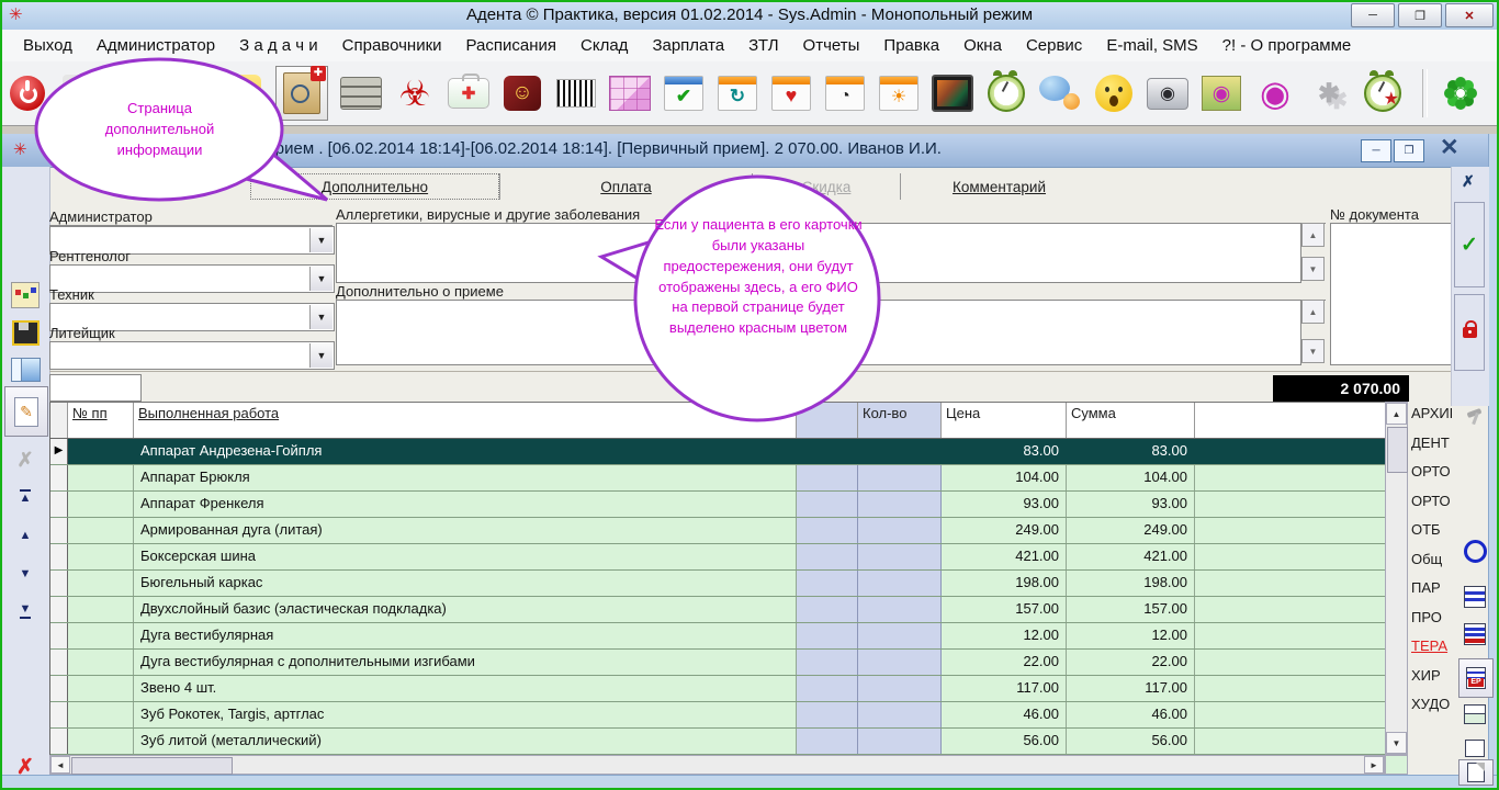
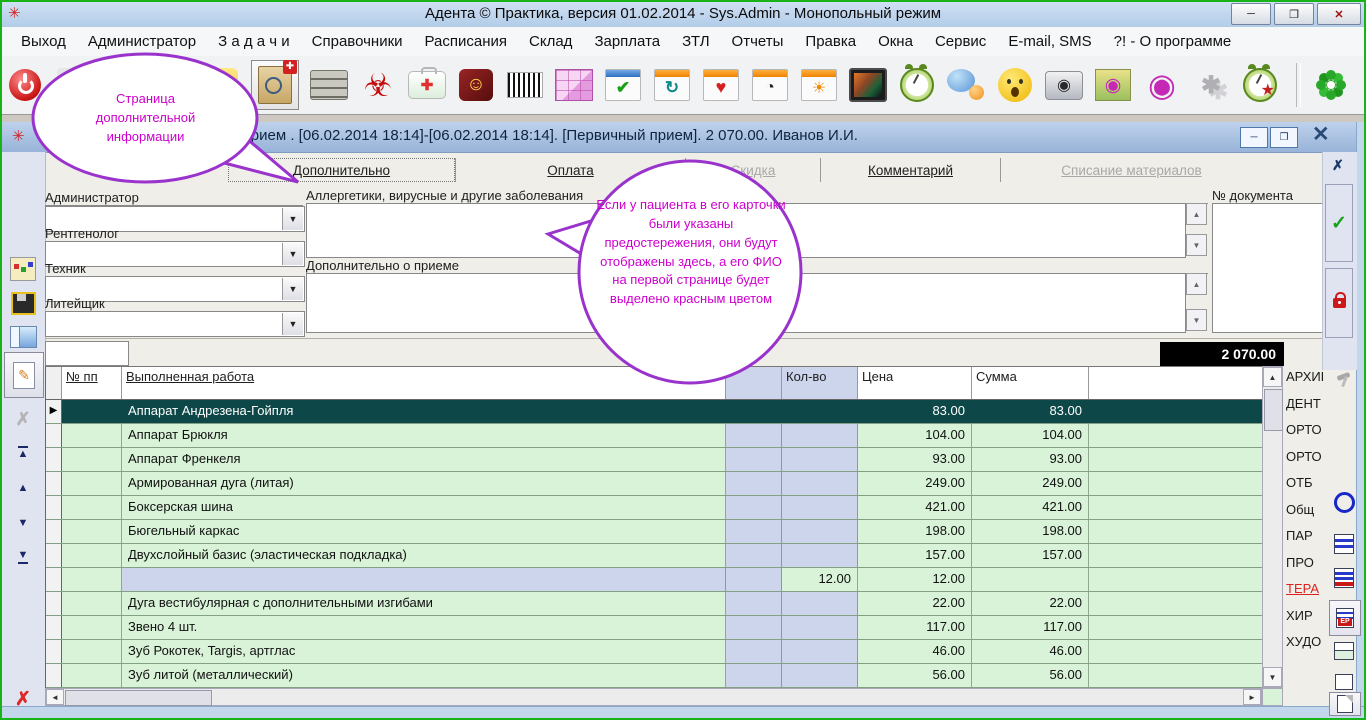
  ✳
  Адента © Практика, версия 01.02.2014 - Sys.Admin - Монопольный режим
  ─
  ❐
  ✕
  Выход
  Администратор
  З а д а ч и
  Справочники
  Расписания
  Склад
  Зарплата
  ЗТЛ
  Отчеты
  Правка
  Окна
  Сервис
  E-mail, SMS
  ?! - О программе
  ☣
  ✚
  ☺
  ✔
  ↻
  ♥
  ◔
  ☀
  ◉
  ◉
  ◉
  ✱
  ★
  ✳
  рием . [06.02.2014 18:14]-[06.02.2014 18:14]. [Первичный прием]. 2 070.00. Иванов И.И.
  ─
  ❐
  ✕
  ✎
  ✗
  ▲
  ▲
  ▼
  ▼
  ✗
  Дополнительно
  Оплата
  кидка
  Комментарий
+ Списание материалов
  Администратор
  ▼
  Рентгенолог
  ▼
  Техник
  ▼
  Литейщик
  ▼
  Аллергетики, вирусные и другие заболевания
  ▲
  ▼
  Дополнительно о приеме
  ▲
  ▼
  № документа
  2 070.00
  № пп
  Выполненная работа
  Кол-во
  Цена
  Сумма
  ▶
  Аппарат Андрезена-Гойпля
  83.00
  83.00
  Аппарат Брюкля
  104.00
  104.00
  Аппарат Френкеля
  93.00
  93.00
  Армированная дуга (литая)
  249.00
  249.00
  Боксерская шина
  421.00
  421.00
  Бюгельный каркас
  198.00
  198.00
  Двухслойный базис (эластическая подкладка)
  157.00
  157.00
- Дуга вестибулярная
  12.00
  12.00
  Дуга вестибулярная с дополнительными изгибами
  22.00
  22.00
  Звено 4 шт.
  117.00
  117.00
  Зуб Рокотек, Targis, артглас
  46.00
  46.00
  Зуб литой (металлический)
  56.00
  56.00
  ▲
  ▼
  ◄
  ►
  АРХИ
  ДЕНТ
  ОРТО
  ОРТО
  ОТБ
  Общ
  ПАР
  ПРО
  ТЕРА
  ХИР
  ХУДО
  ✗
  ✓
  Страница дополнительной информации
  Если у пациента в его карточки были указаны предостережения, они будут отображены здесь, а его ФИО на первой странице будет выделено красным цветом
